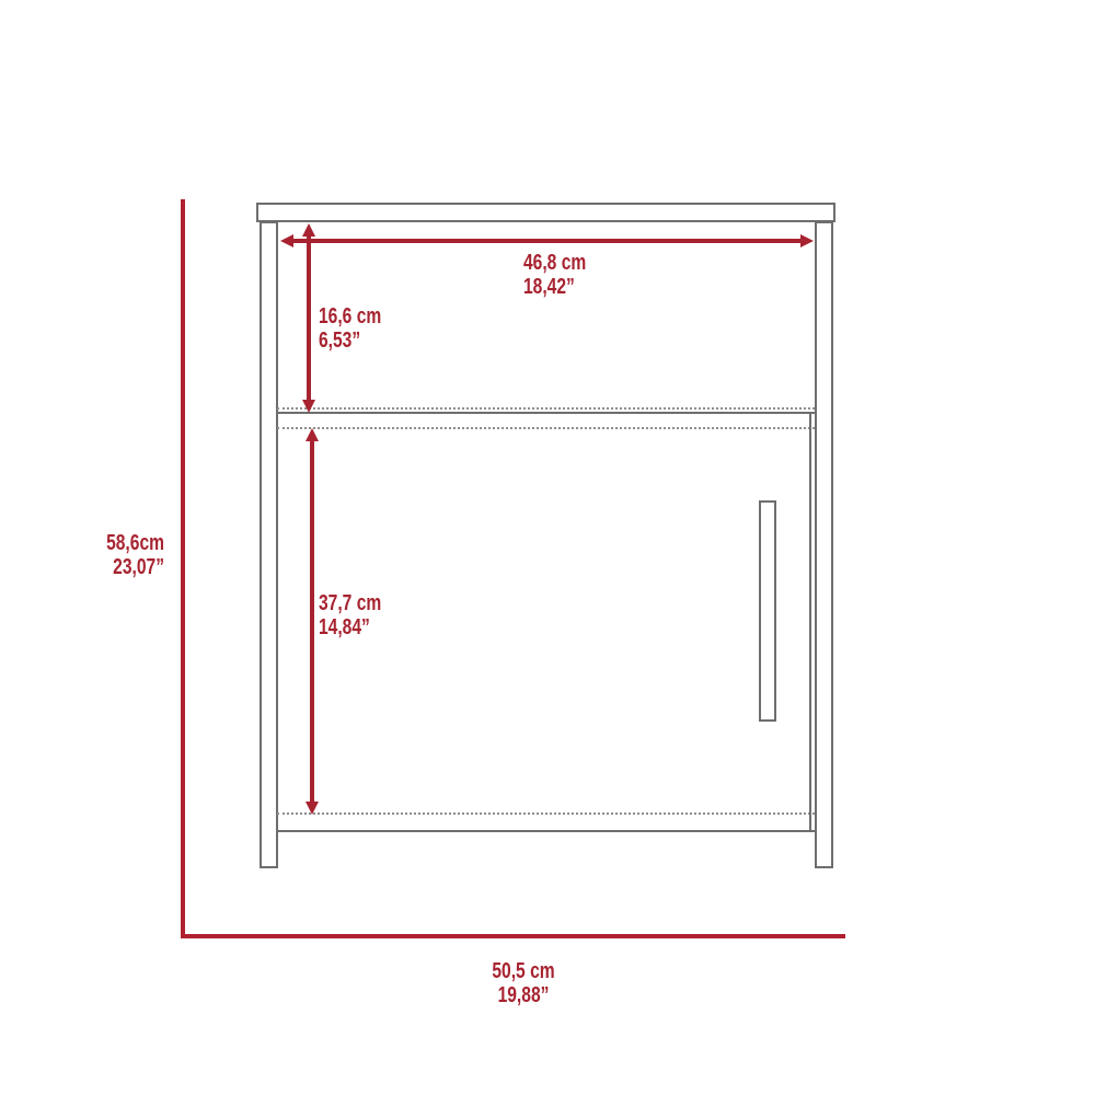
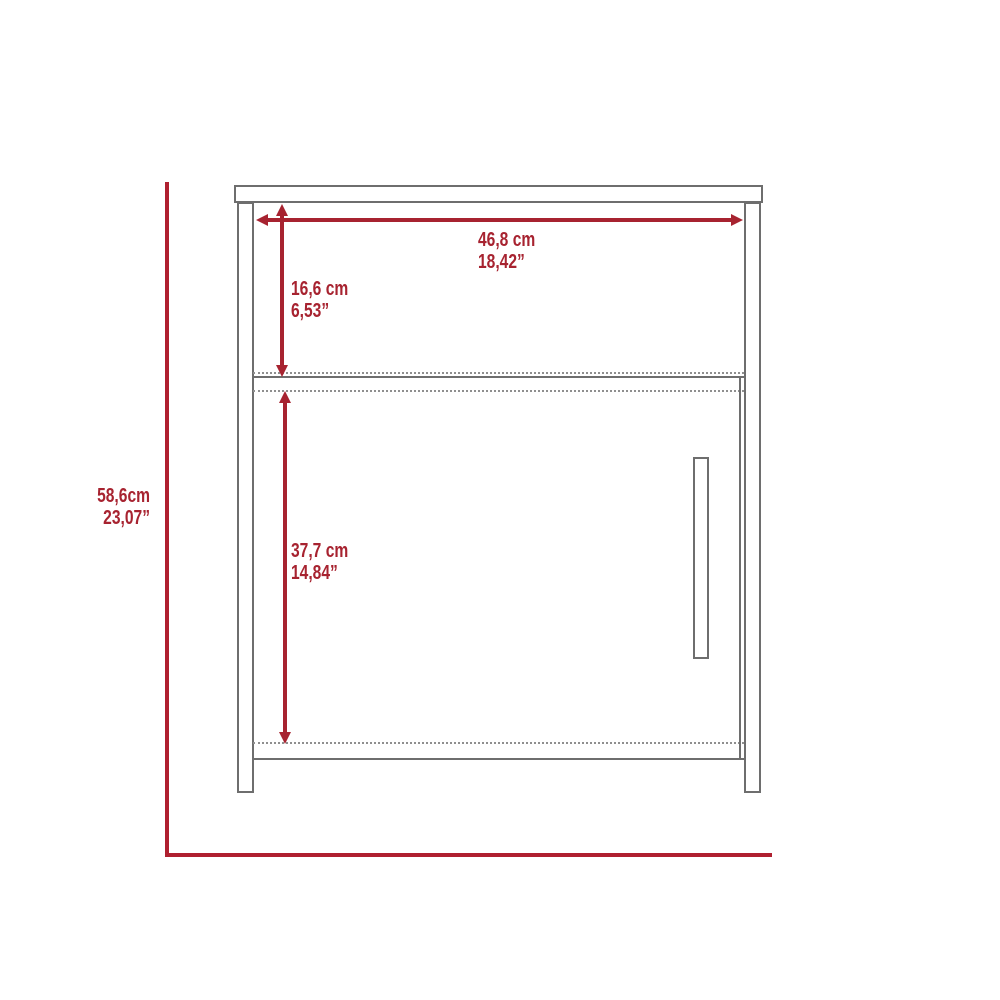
  46,8 cm
  18,42”
  16,6 cm
  6,53”
  37,7 cm
  14,84”
  58,6cm
  23,07”
- 50,5 cm
- 19,88”
